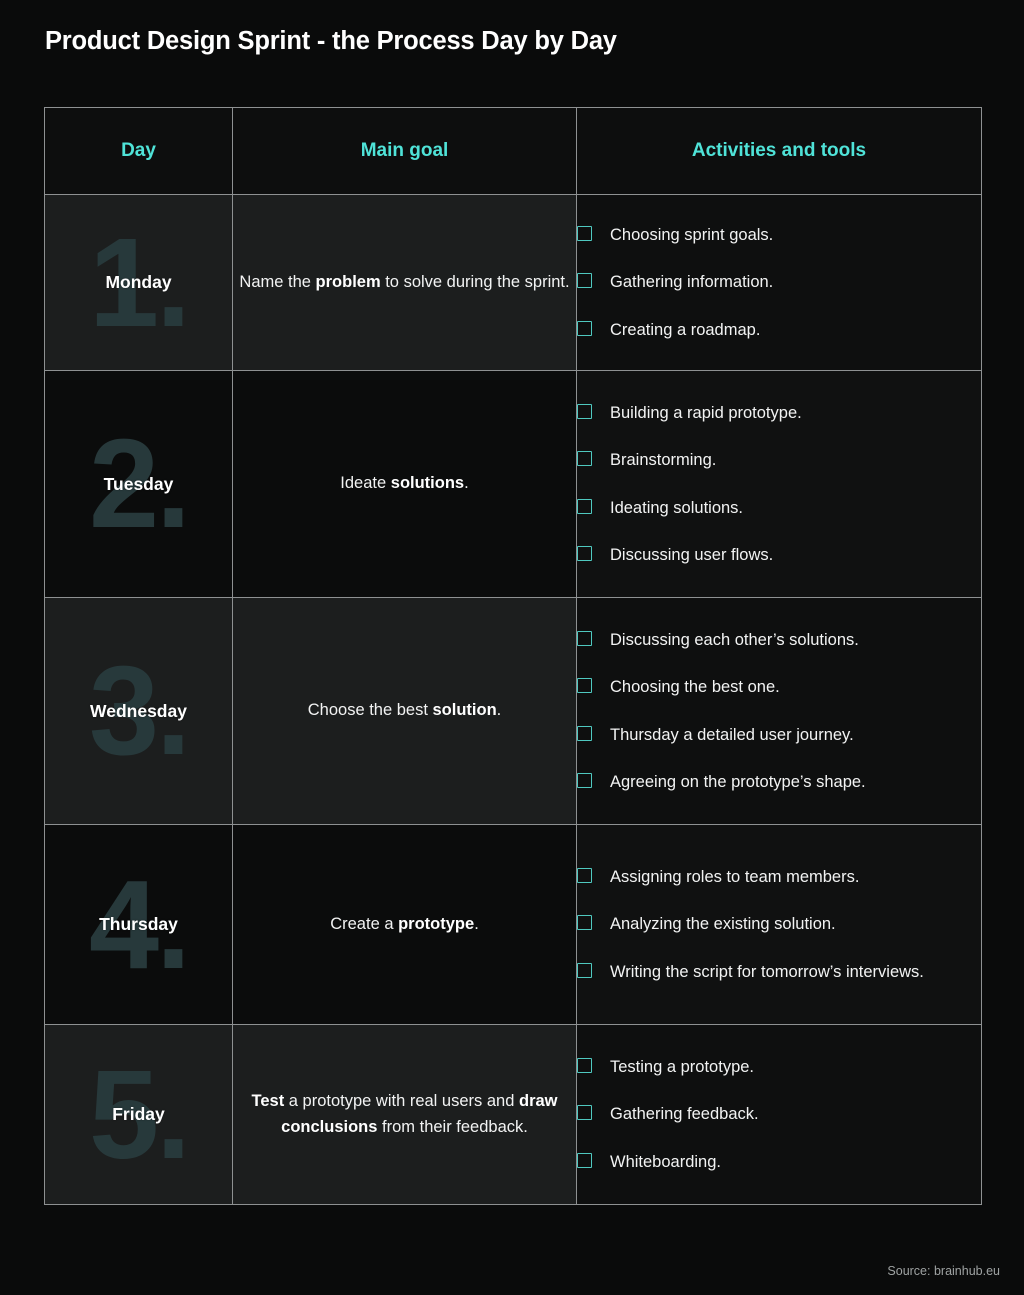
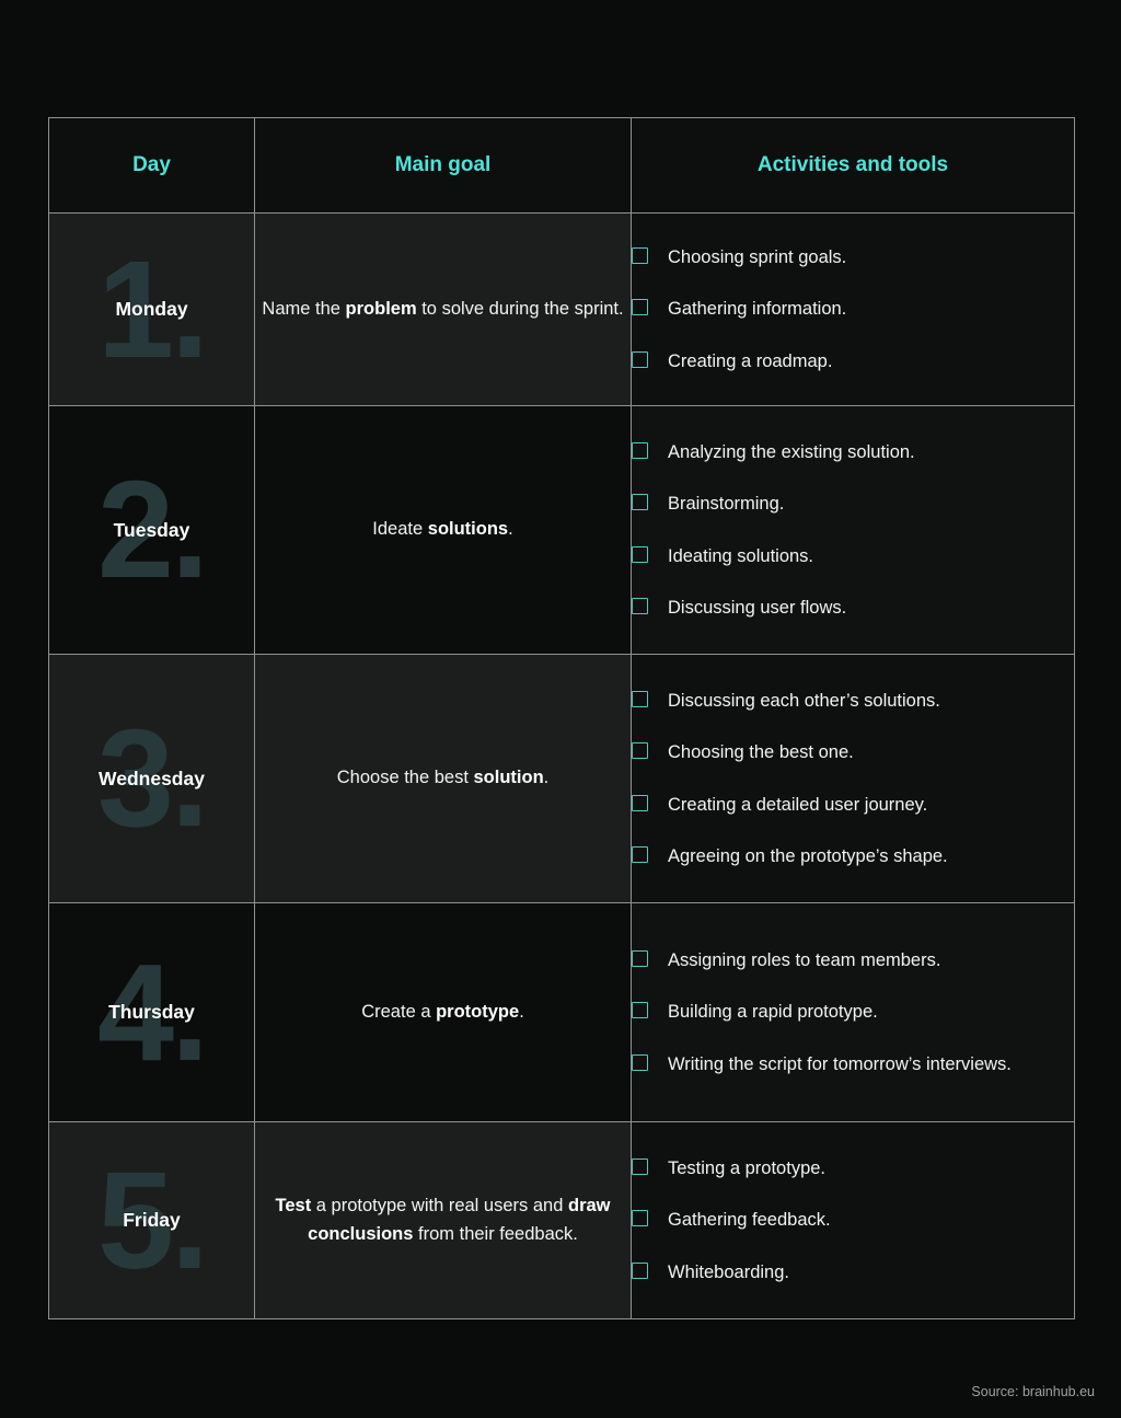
- Product Design Sprint - the Process Day by Day
  Day	Main goal	Activities and tools
  1.Monday	Name the problem to solve during the sprint.	Choosing sprint goals.Gathering information.Creating a roadmap.
- 2.Tuesday	Ideate solutions.	Building a rapid prototype.Brainstorming.Ideating solutions.Discussing user flows.
+ 2.Tuesday	Ideate solutions.	Analyzing the existing solution.Brainstorming.Ideating solutions.Discussing user flows.
- 3.Wednesday	Choose the best solution.	Discussing each other’s solutions.Choosing the best one.Thursday a detailed user journey.Agreeing on the prototype’s shape.
+ 3.Wednesday	Choose the best solution.	Discussing each other’s solutions.Choosing the best one.Creating a detailed user journey.Agreeing on the prototype’s shape.
- 4.Thursday	Create a prototype.	Assigning roles to team members.Analyzing the existing solution.Writing the script for tomorrow’s interviews.
+ 4.Thursday	Create a prototype.	Assigning roles to team members.Building a rapid prototype.Writing the script for tomorrow’s interviews.
  5.Friday	Test a prototype with real users and draw conclusions from their feedback.	Testing a prototype.Gathering feedback.Whiteboarding.
  Source: brainhub.eu
